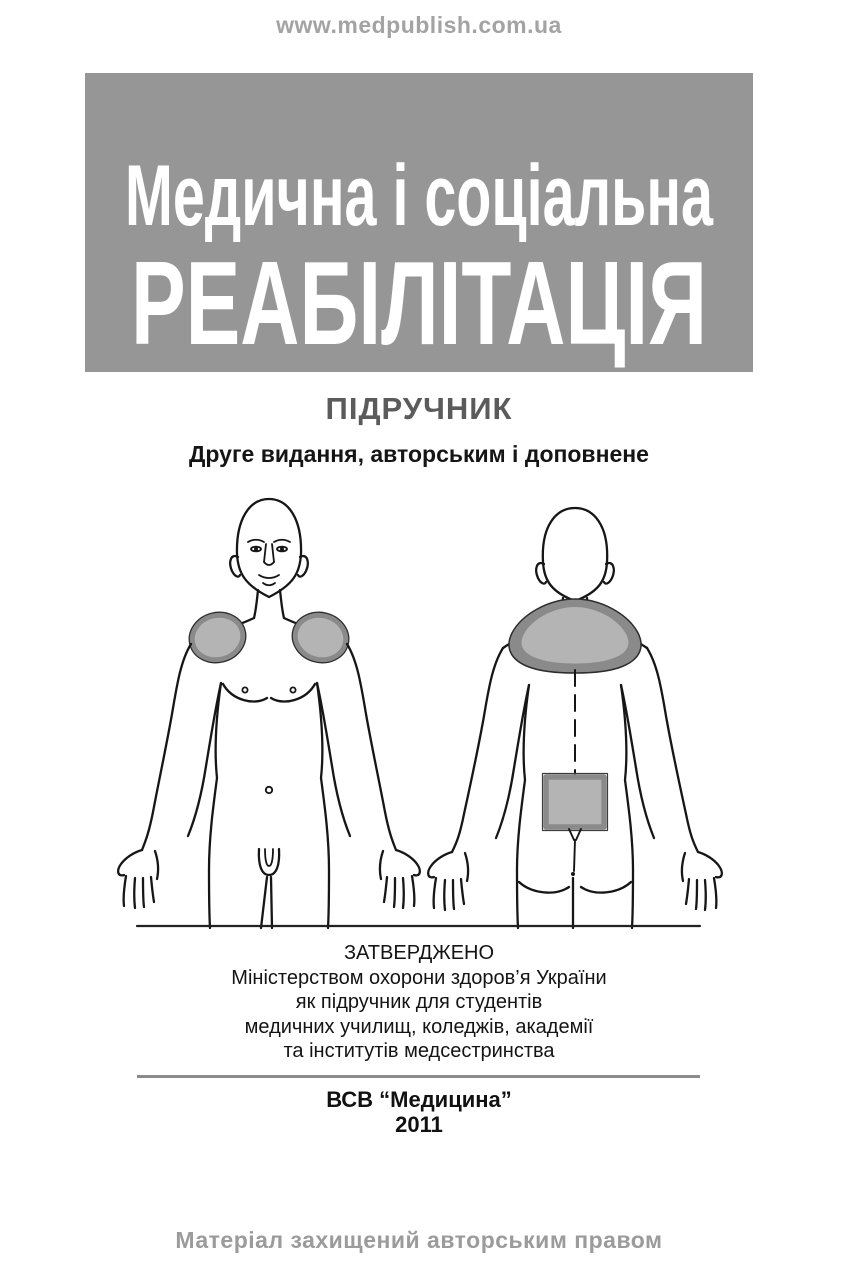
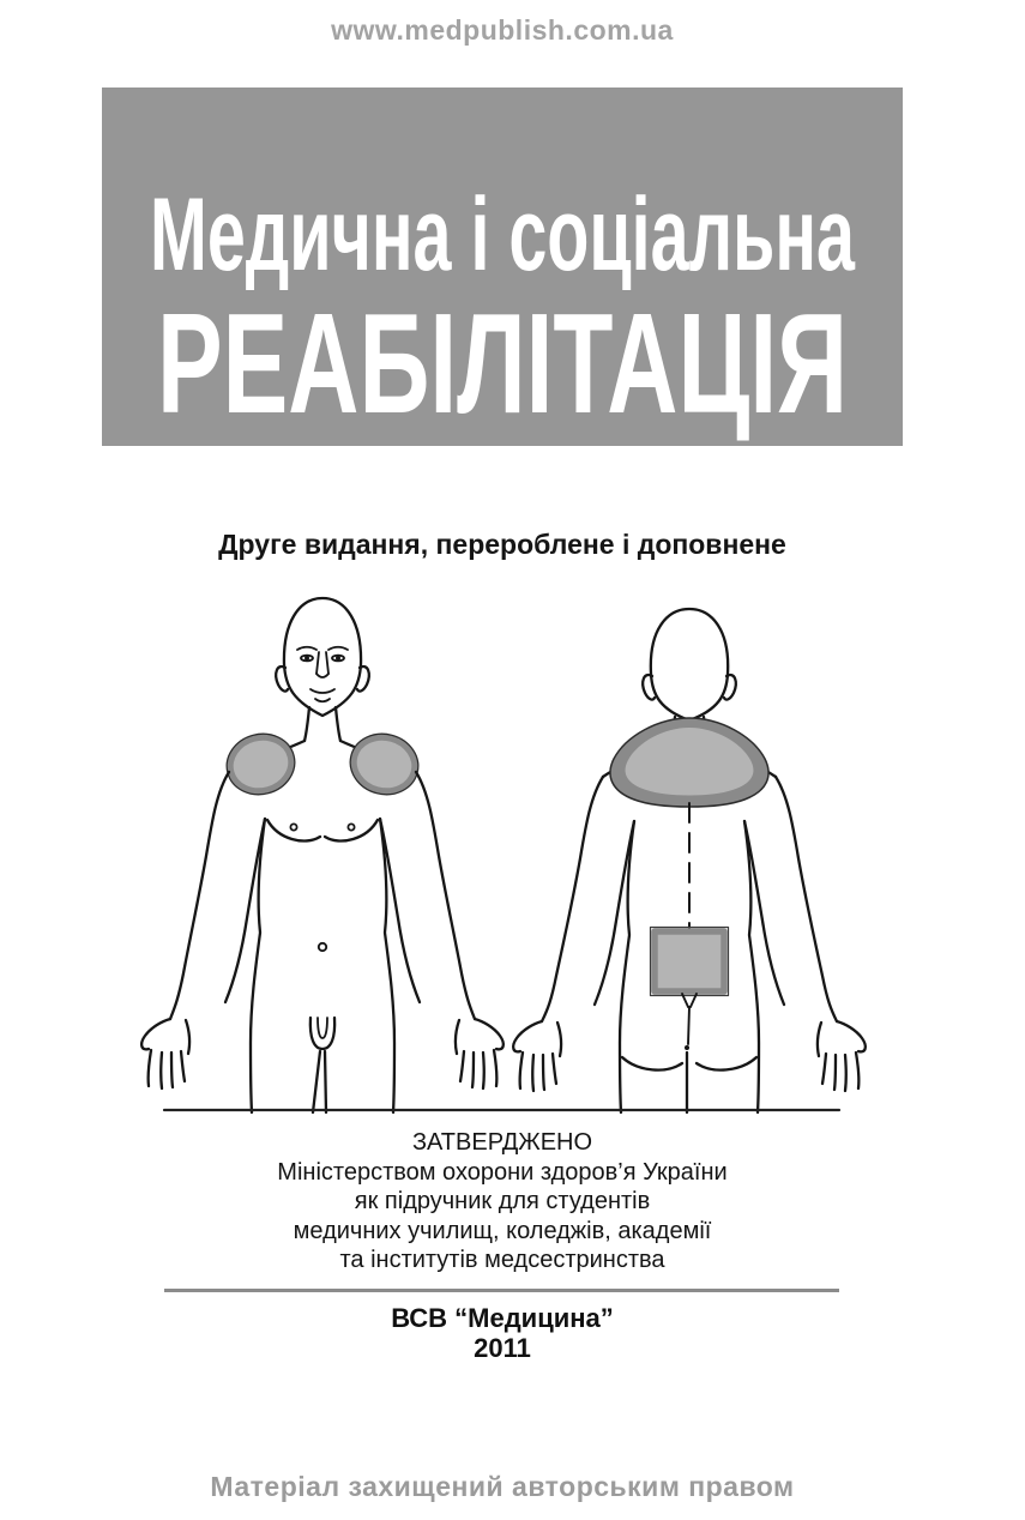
  www.medpublish.com.ua
  Медична і соціальна
  РЕАБІЛІТАЦІЯ
- ПІДРУЧНИК
- Друге видання, авторським і доповнене
+ Друге видання, перероблене і доповнене
  ЗАТВЕРДЖЕНО
  Міністерством охорони здоров’я України
  як підручник для студентів
  медичних училищ, коледжів, академії
  та інститутів медсестринства
  ВСВ “Медицина”
  2011
  Матеріал захищений авторським правом
